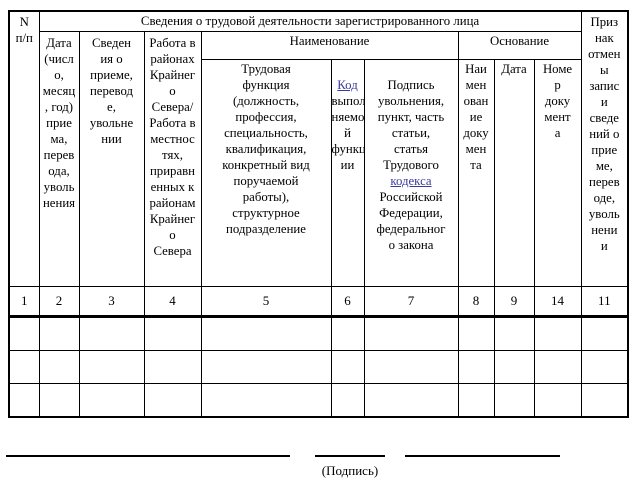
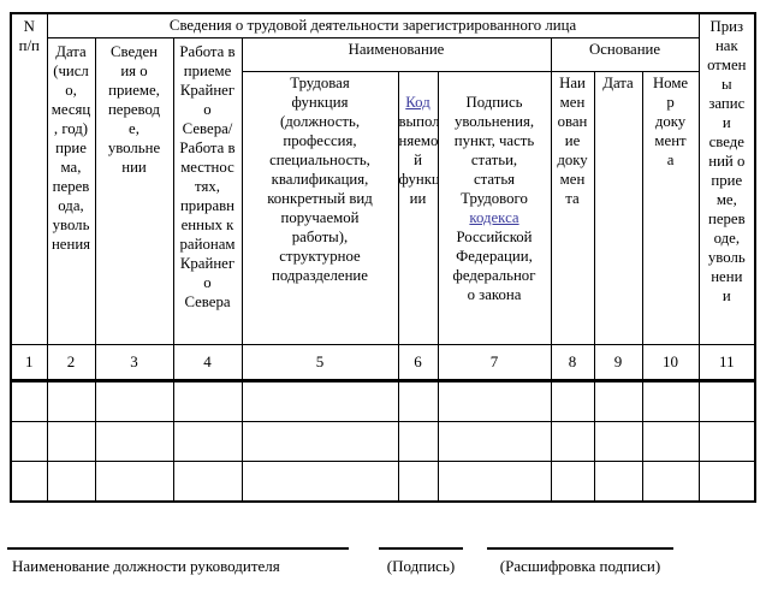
  N п/п	Сведения о трудовой деятельности зарегистрированного лица	Приз нак отмен ы запис и сведе ний о прие ме, перев оде, уволь нени и
- Дата (числ о, месяц , год) прие ма, перев ода, уволь нения	Сведен ия о приеме, перевод е, увольне нии	Работа в районах Крайнег о Севера/ Работа в местнос тях, приравн енных к районам Крайнег о Севера	Наименование	Основание
+ Дата (числ о, месяц , год) прие ма, перев ода, уволь нения	Сведен ия о приеме, перевод е, увольне нии	Работа в приеме Крайнег о Севера/ Работа в местнос тях, приравн енных к районам Крайнег о Севера	Наименование	Основание
  Трудовая функция (должность, профессия, специальность, квалификация, конкретный вид поручаемой работы), структурное подразделение	Код выпол няемо й функц ии	Подпись увольнения, пункт, часть статьи, статья Трудового кодекса Российской Федерации, федеральног о закона	Наи мен ован ие доку мен та	Дата	Номе р доку мент а
- 1	2	3	4	5	6	7	8	9	14	11
+ 1	2	3	4	5	6	7	8	9	10	11
+ Наименование должности руководителя
  (Подпись)
+ (Расшифровка подписи)
